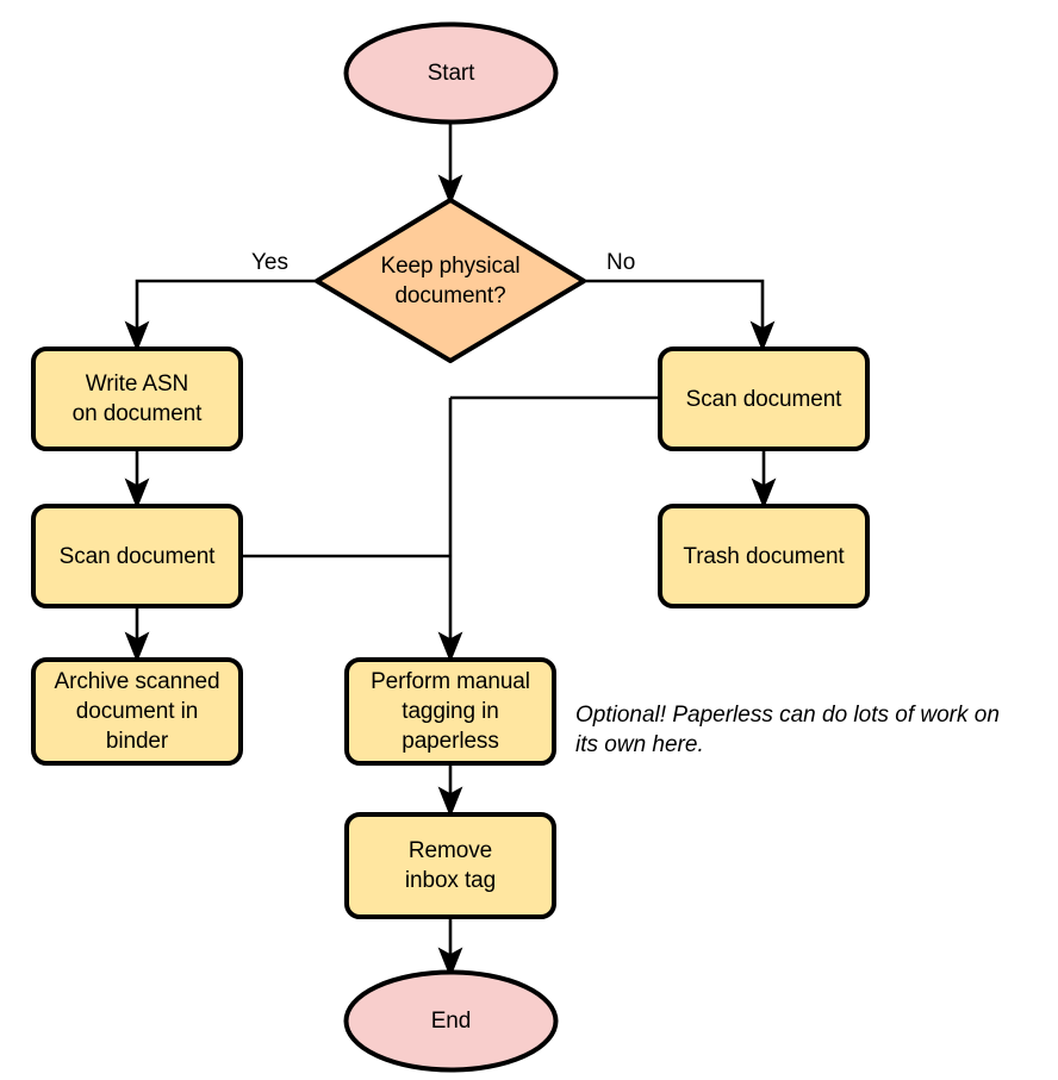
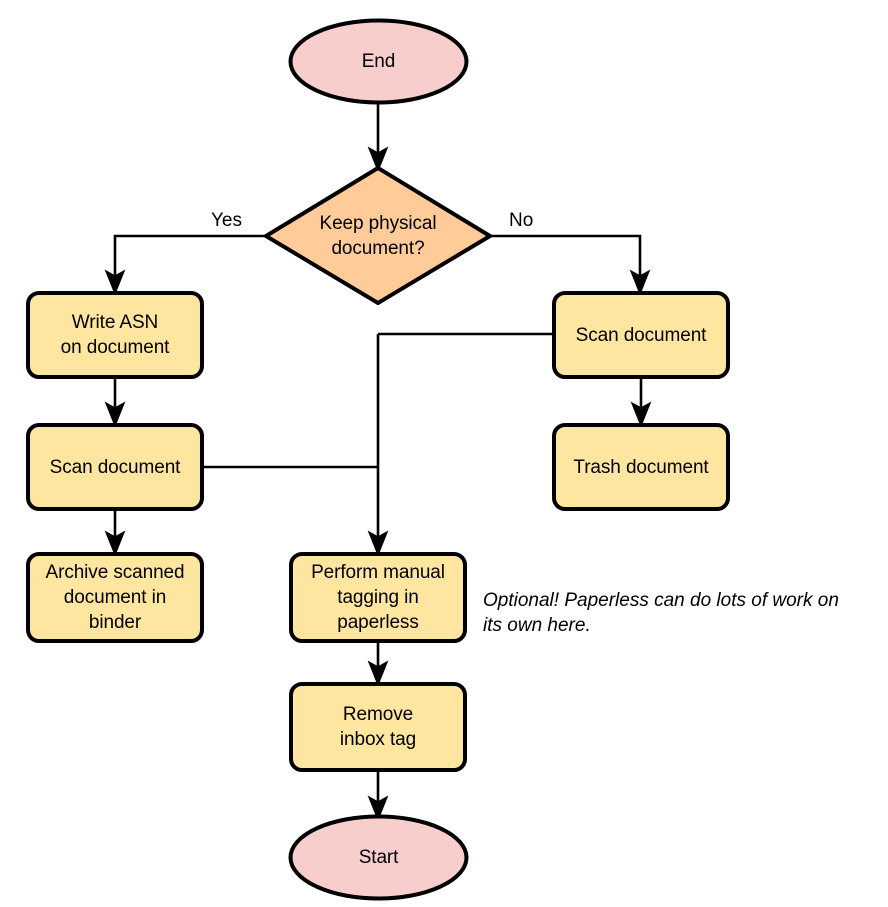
- Start
+ End
  Keep physical
  document?
  Write ASN
  on document
  Scan document
  Archive scanned
  document in
  binder
  Scan document
  Trash document
  Perform manual
  tagging in
  paperless
  Remove
  inbox tag
- End
+ Start
  Yes
  No
  Optional! Paperless can do lots of work on
  its own here.
